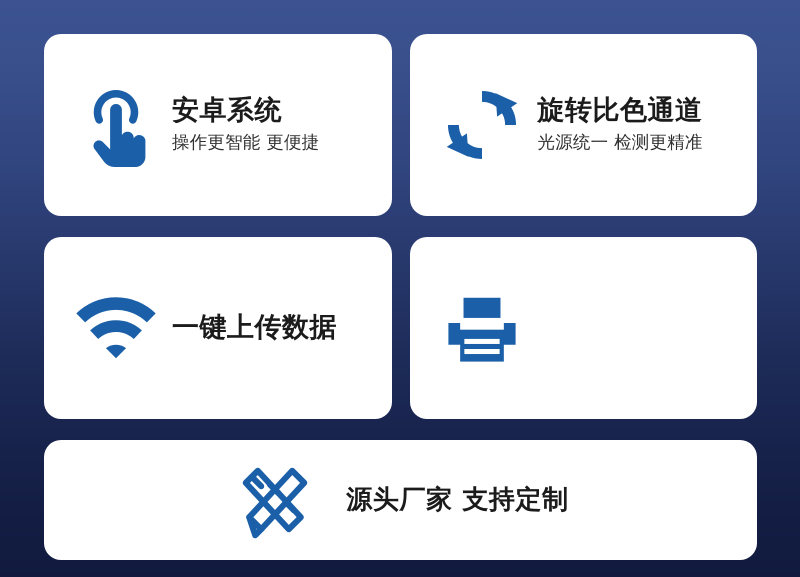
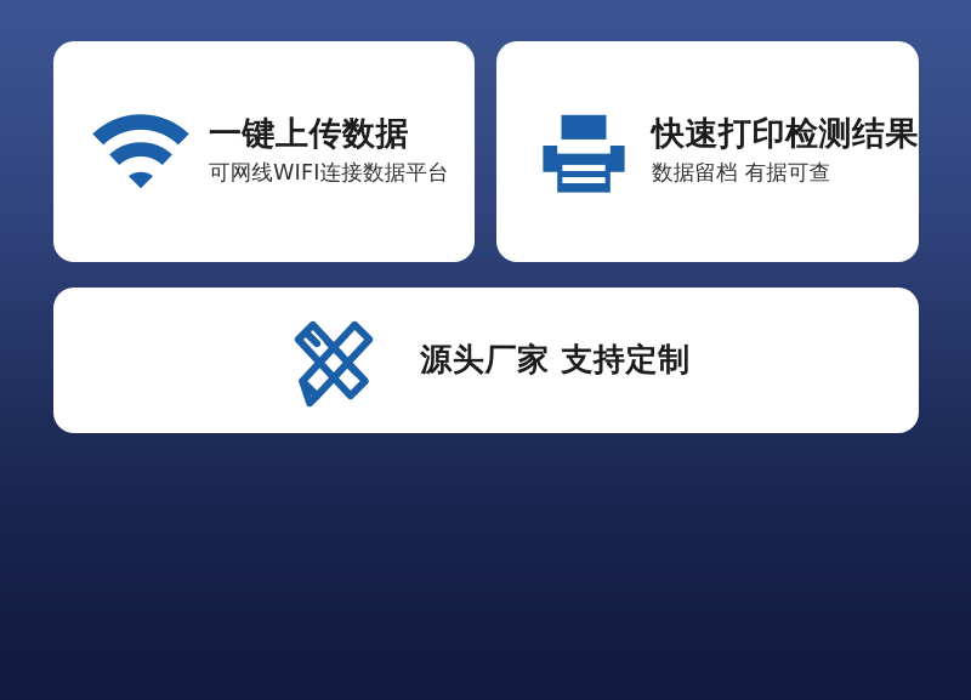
- 安卓系统
- 操作更智能 更便捷
- 旋转比色通道
- 光源统一 检测更精准
  一键上传数据
+ 可网线WIFI连接数据平台
+ 快速打印检测结果
+ 数据留档 有据可查
  源头厂家 支持定制
